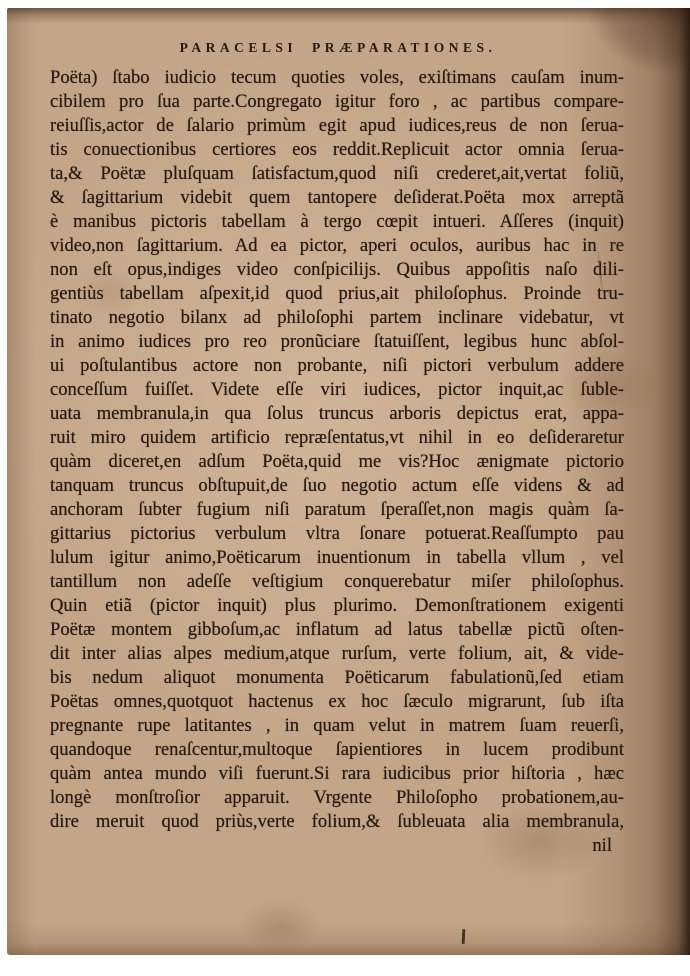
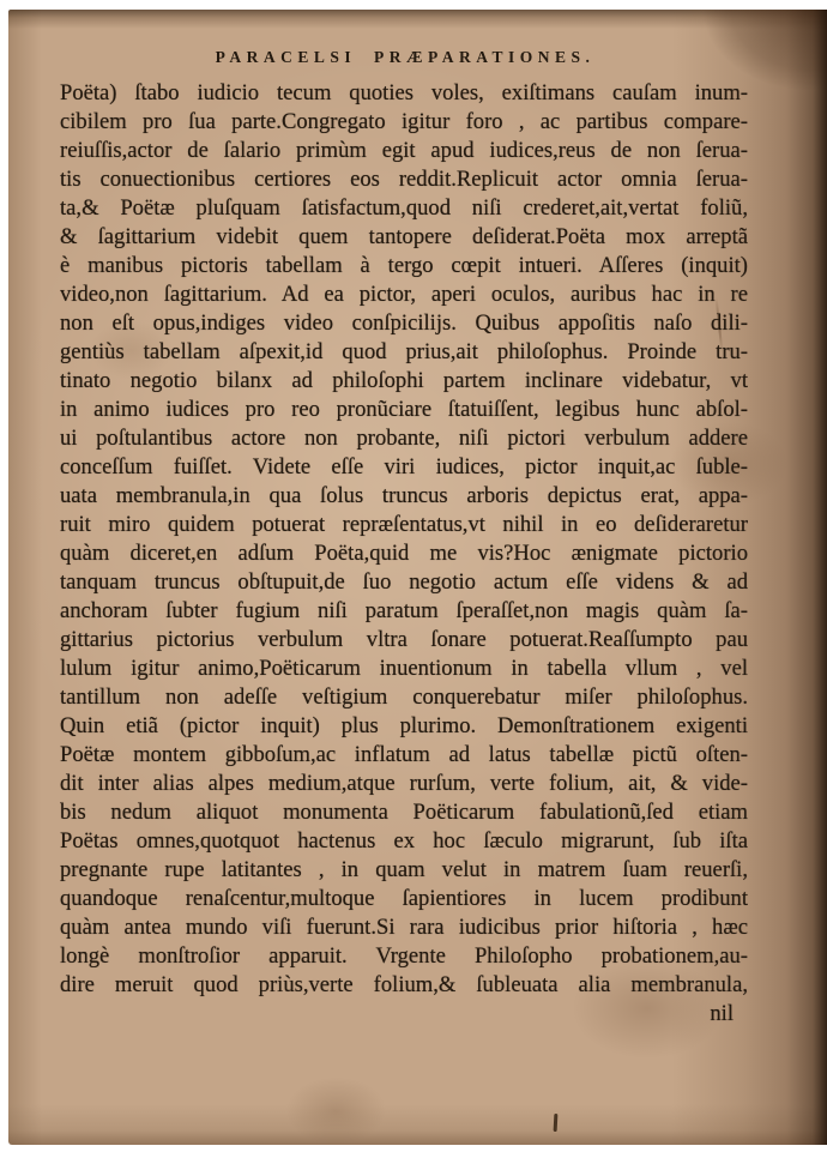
  PARACELSI PRÆPARATIONES.
  Poëta) ſtabo iudicio tecum quoties voles, exiſtimans cauſam inum-
  cibilem pro ſua parte.Congregato igitur foro , ac partibus compare-
  reiuſſis,actor de ſalario primùm egit apud iudices,reus de non ſerua-
  tis conuectionibus certiores eos reddit.Replicuit actor omnia ſerua-
  ta,& Poëtæ pluſquam ſatisfactum,quod niſi crederet,ait,vertat foliũ,
  & ſagittarium videbit quem tantopere deſiderat.Poëta mox arreptã
  è manibus pictoris tabellam à tergo cœpit intueri. Aſſeres (inquit)
  video,non ſagittarium. Ad ea pictor, aperi oculos, auribus hac in re
  non eſt opus,indiges video conſpicilijs. Quibus appoſitis naſo dili-
  gentiùs tabellam aſpexit,id quod prius,ait philoſophus. Proinde tru-
  tinato negotio bilanx ad philoſophi partem inclinare videbatur, vt
  in animo iudices pro reo pronũciare ſtatuiſſent, legibus hunc abſol-
  ui poſtulantibus actore non probante, niſi pictori verbulum addere
  conceſſum fuiſſet. Videte eſſe viri iudices, pictor inquit,ac ſuble-
  uata membranula,in qua ſolus truncus arboris depictus erat, appa-
- ruit miro quidem artificio repræſentatus,vt nihil in eo deſideraretur
+ ruit miro quidem potuerat repræſentatus,vt nihil in eo deſideraretur
  quàm diceret,en adſum Poëta,quid me vis?Hoc ænigmate pictorio
  tanquam truncus obſtupuit,de ſuo negotio actum eſſe videns & ad
  anchoram ſubter fugium niſi paratum ſperaſſet,non magis quàm ſa-
  gittarius pictorius verbulum vltra ſonare potuerat.Reaſſumpto pau
  lulum igitur animo,Poëticarum inuentionum in tabella vllum , vel
  tantillum non adeſſe veſtigium conquerebatur miſer philoſophus.
  Quin etiã (pictor inquit) plus plurimo. Demonſtrationem exigenti
  Poëtæ montem gibboſum,ac inflatum ad latus tabellæ pictũ oſten-
  dit inter alias alpes medium,atque rurſum, verte folium, ait, & vide-
  bis nedum aliquot monumenta Poëticarum fabulationũ,ſed etiam
  Poëtas omnes,quotquot hactenus ex hoc ſæculo migrarunt, ſub iſta
  pregnante rupe latitantes , in quam velut in matrem ſuam reuerſi,
  quandoque renaſcentur,multoque ſapientiores in lucem prodibunt
  quàm antea mundo viſi fuerunt.Si rara iudicibus prior hiſtoria , hæc
  longè monſtroſior apparuit. Vrgente Philoſopho probationem,au-
  dire meruit quod priùs,verte folium,& ſubleuata alia membranula,
  nil
